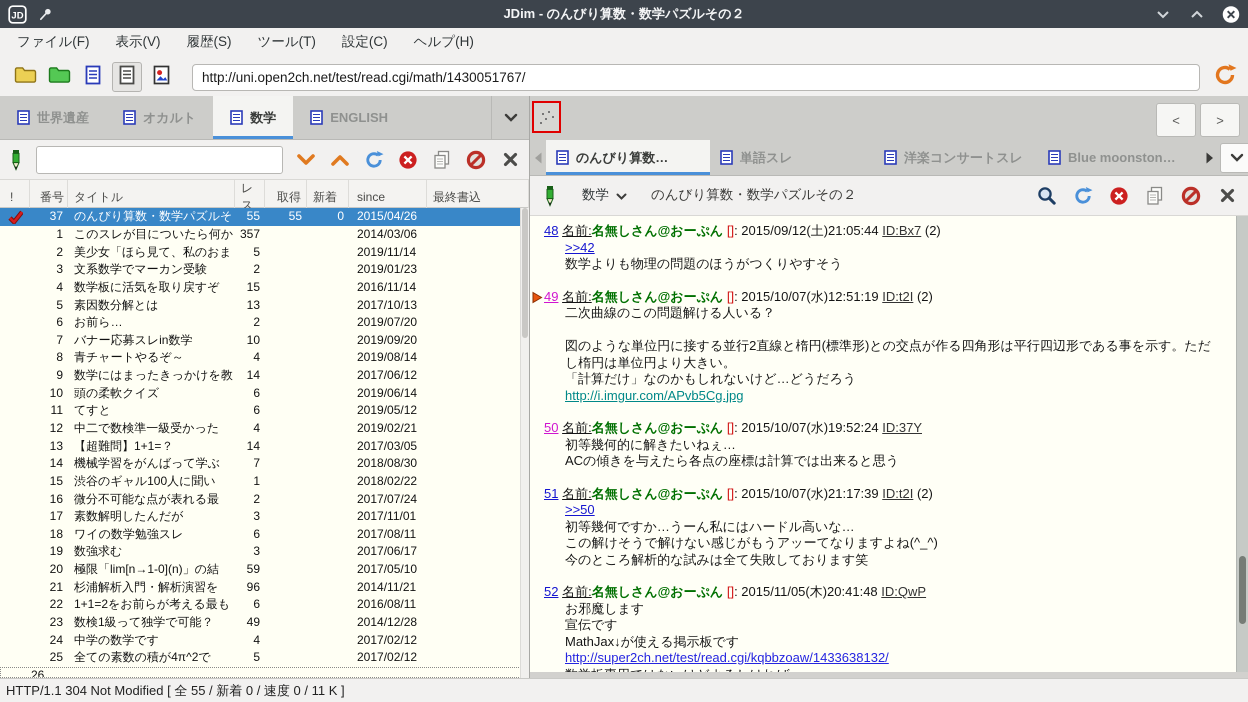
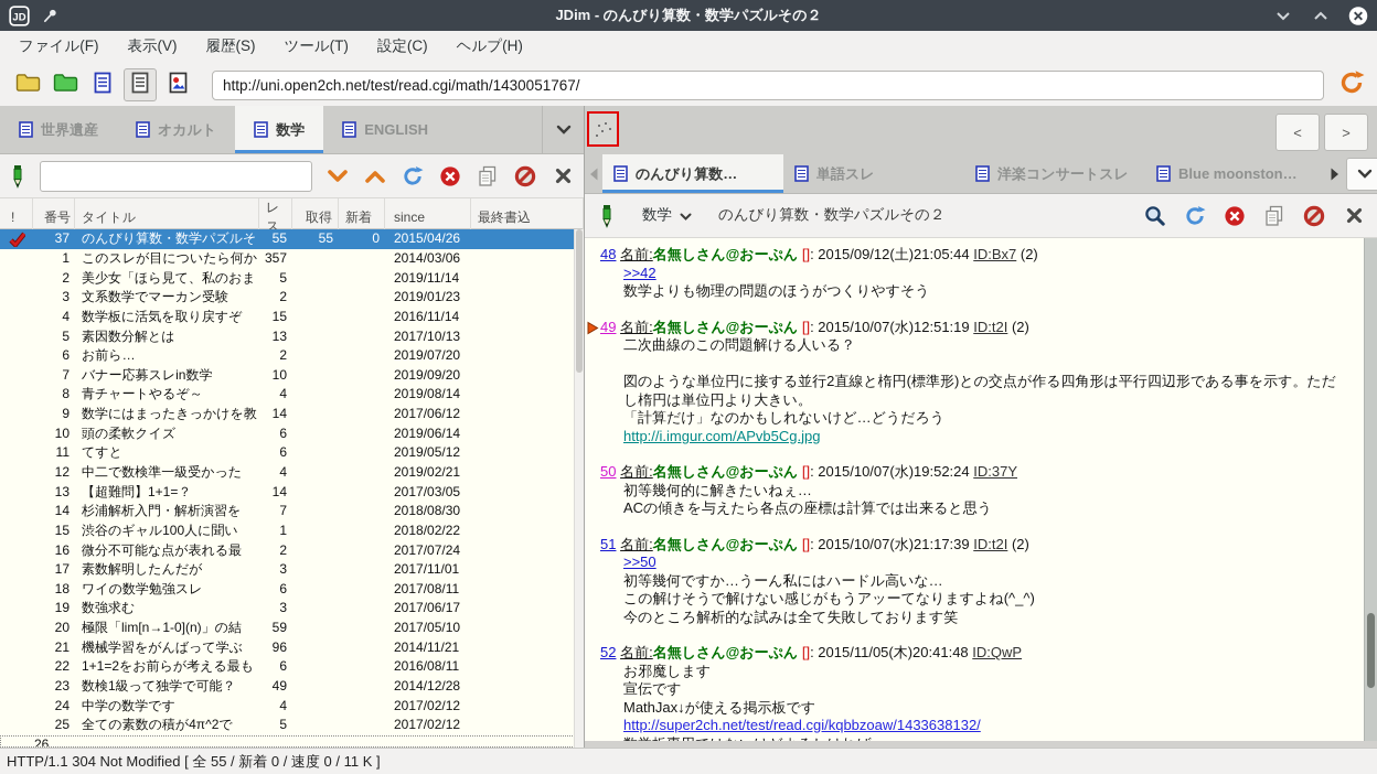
  JD
  JDim - のんびり算数・数学パズルその２
  ファイル(F)
  表示(V)
  履歴(S)
  ツール(T)
  設定(C)
  ヘルプ(H)
  http://uni.open2ch.net/test/read.cgi/math/1430051767/
  世界遺産
  オカルト
  数学
  ENGLISH
  !
  番号
  タイトル
  レス
  取得
  新着
  since
  最終書込
  37
  のんびり算数・数学パズルそ
  55
  55
  0
  2015/04/26
  1
  このスレが目についたら何か
  357
  2014/03/06
  2
  美少女「ほら見て、私のおま
  5
  2019/11/14
  3
  文系数学でマーカン受験
  2
  2019/01/23
  4
  数学板に活気を取り戻すぞ
  15
  2016/11/14
  5
  素因数分解とは
  13
  2017/10/13
  6
  お前ら…
  2
  2019/07/20
  7
  バナー応募スレin数学
  10
  2019/09/20
  8
  青チャートやるぞ～
  4
  2019/08/14
  9
  数学にはまったきっかけを教
  14
  2017/06/12
  10
  頭の柔軟クイズ
  6
  2019/06/14
  11
  てすと
  6
  2019/05/12
  12
  中二で数検準一級受かった
  4
  2019/02/21
  13
  【超難問】1+1=？
  14
  2017/03/05
  14
- 機械学習をがんばって学ぶ
+ 杉浦解析入門・解析演習を
  7
  2018/08/30
  15
  渋谷のギャル100人に聞い
  1
  2018/02/22
  16
  微分不可能な点が表れる最
  2
  2017/07/24
  17
  素数解明したんだが
  3
  2017/11/01
  18
  ワイの数学勉強スレ
  6
  2017/08/11
  19
  数強求む
  3
  2017/06/17
  20
  極限「lim[n→1-0](n)」の結
  59
  2017/05/10
  21
- 杉浦解析入門・解析演習を
+ 機械学習をがんばって学ぶ
  96
  2014/11/21
  22
  1+1=2をお前らが考える最も
  6
  2016/08/11
  23
  数検1級って独学で可能？
  49
  2014/12/28
  24
  中学の数学です
  4
  2017/02/12
  25
  全ての素数の積が4π^2で
  5
  2017/02/12
  26
  <
  >
  のんびり算数…
  単語スレ
  洋楽コンサートスレ
  Blue moonston…
  数学
  のんびり算数・数学パズルその２
  48 名前:名無しさん@おーぷん []: 2015/09/12(土)21:05:44 ID:Bx7 (2)
  >>42
  数学よりも物理の問題のほうがつくりやすそう
  49 名前:名無しさん@おーぷん []: 2015/10/07(水)12:51:19 ID:t2I (2)
  二次曲線のこの問題解ける人いる？
  図のような単位円に接する並行2直線と楕円(標準形)との交点が作る四角形は平行四辺形である事を示す。ただし楕円は単位円より大きい。
  「計算だけ」なのかもしれないけど…どうだろう
  http://i.imgur.com/APvb5Cg.jpg
  50 名前:名無しさん@おーぷん []: 2015/10/07(水)19:52:24 ID:37Y
  初等幾何的に解きたいねぇ…
  ACの傾きを与えたら各点の座標は計算では出来ると思う
  51 名前:名無しさん@おーぷん []: 2015/10/07(水)21:17:39 ID:t2I (2)
  >>50
  初等幾何ですか…うーん私にはハードル高いな…
  この解けそうで解けない感じがもうアッーてなりますよね(^_^)
  今のところ解析的な試みは全て失敗しております笑
  52 名前:名無しさん@おーぷん []: 2015/11/05(木)20:41:48 ID:QwP
  お邪魔します
  宣伝です
  MathJax↓が使える掲示板です
  http://super2ch.net/test/read.cgi/kqbbzoaw/1433638132/
  HTTP/1.1 304 Not Modified [ 全 55 / 新着 0 / 速度 0 / 11 K ]
